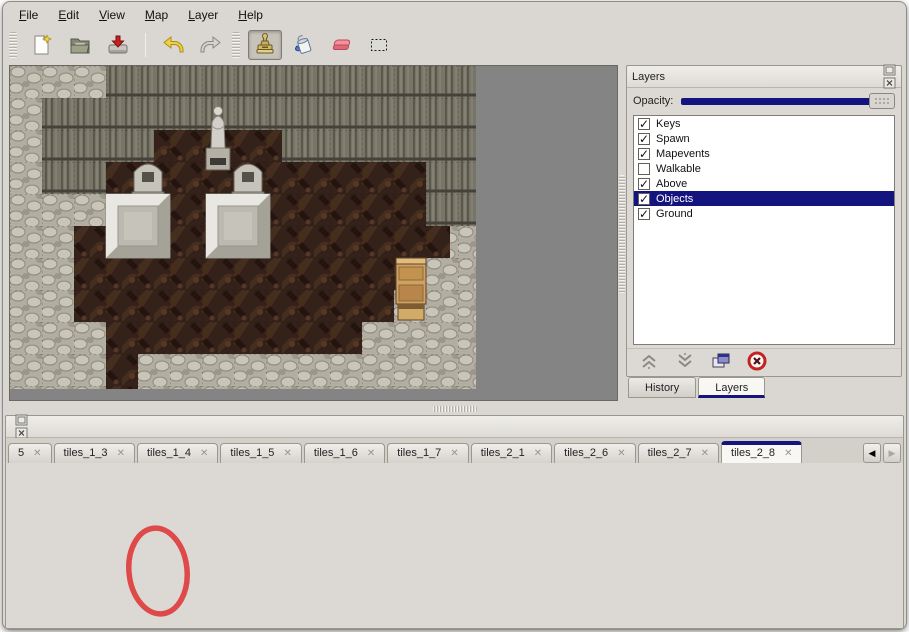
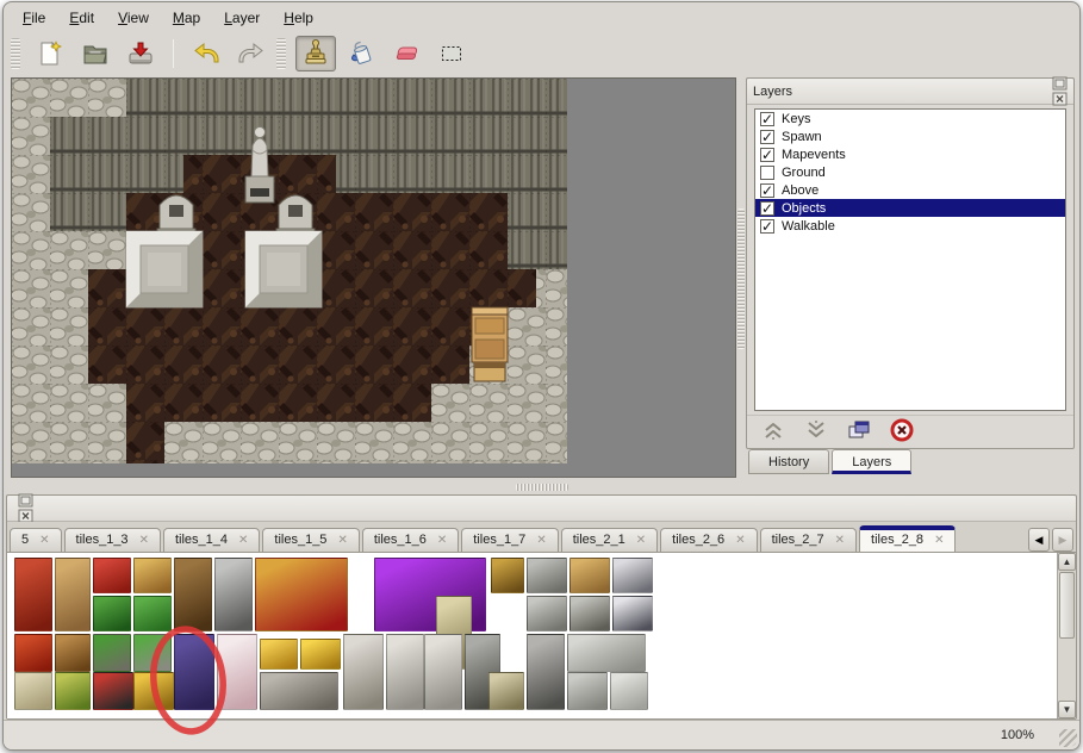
  File
  Edit
  View
  Map
  Layer
  Help
  Layers
- Opacity:
  ✓
  Keys
  ✓
  Spawn
  ✓
  Mapevents
- Walkable
+ Ground
  ✓
  Above
  ✓
  Objects
  ✓
- Ground
+ Walkable
  History
  Layers
  5
  ✕
  tiles_1_3
  ✕
  tiles_1_4
  ✕
  tiles_1_5
  ✕
  tiles_1_6
  ✕
  tiles_1_7
  ✕
  tiles_2_1
  ✕
  tiles_2_6
  ✕
  tiles_2_7
  ✕
  tiles_2_8
  ✕
  ◀
  ▶
+ ▲
+ ▼
+ 100%
